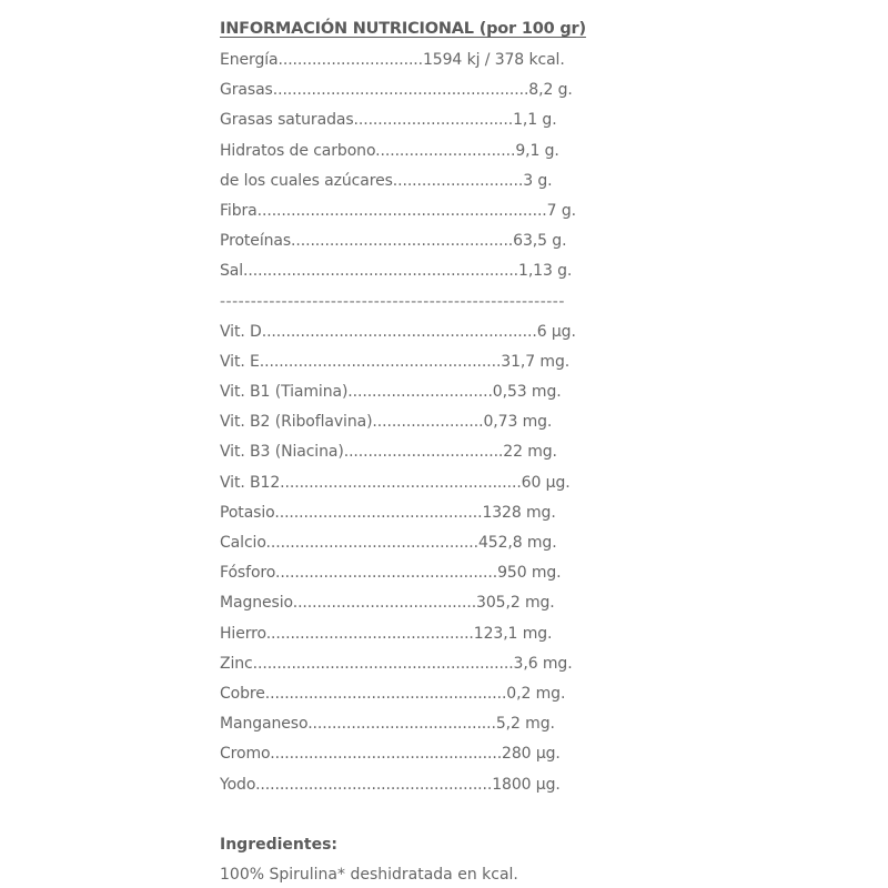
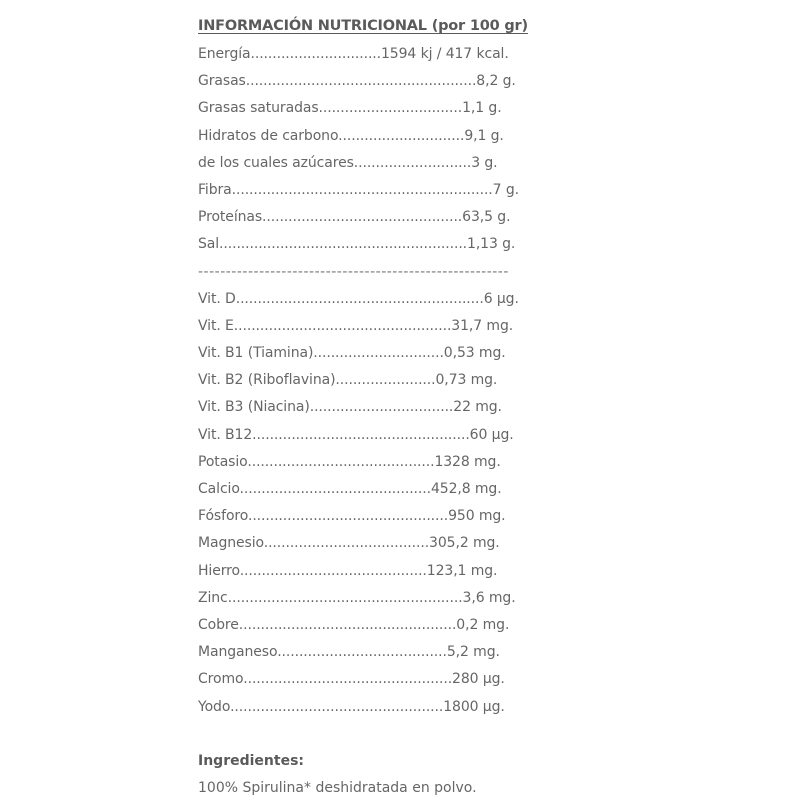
  INFORMACIÓN NUTRICIONAL (por 100 gr)
- Energía..............................1594 kj / 378 kcal.
+ Energía..............................1594 kj / 417 kcal.
  Grasas.....................................................8,2 g.
  Grasas saturadas.................................1,1 g.
  Hidratos de carbono.............................9,1 g.
  de los cuales azúcares...........................3 g.
  Fibra............................................................7 g.
  Proteínas..............................................63,5 g.
  Sal.........................................................1,13 g.
  --------------------------------------------------------
  Vit. D.........................................................6 µg.
  Vit. E..................................................31,7 mg.
  Vit. B1 (Tiamina)..............................0,53 mg.
  Vit. B2 (Riboflavina).......................0,73 mg.
  Vit. B3 (Niacina).................................22 mg.
  Vit. B12..................................................60 µg.
  Potasio...........................................1328 mg.
  Calcio............................................452,8 mg.
  Fósforo..............................................950 mg.
  Magnesio......................................305,2 mg.
  Hierro...........................................123,1 mg.
  Zinc......................................................3,6 mg.
  Cobre..................................................0,2 mg.
  Manganeso.......................................5,2 mg.
  Cromo................................................280 µg.
  Yodo.................................................1800 µg.
  Ingredientes:
- 100% Spirulina* deshidratada en kcal.
+ 100% Spirulina* deshidratada en polvo.
